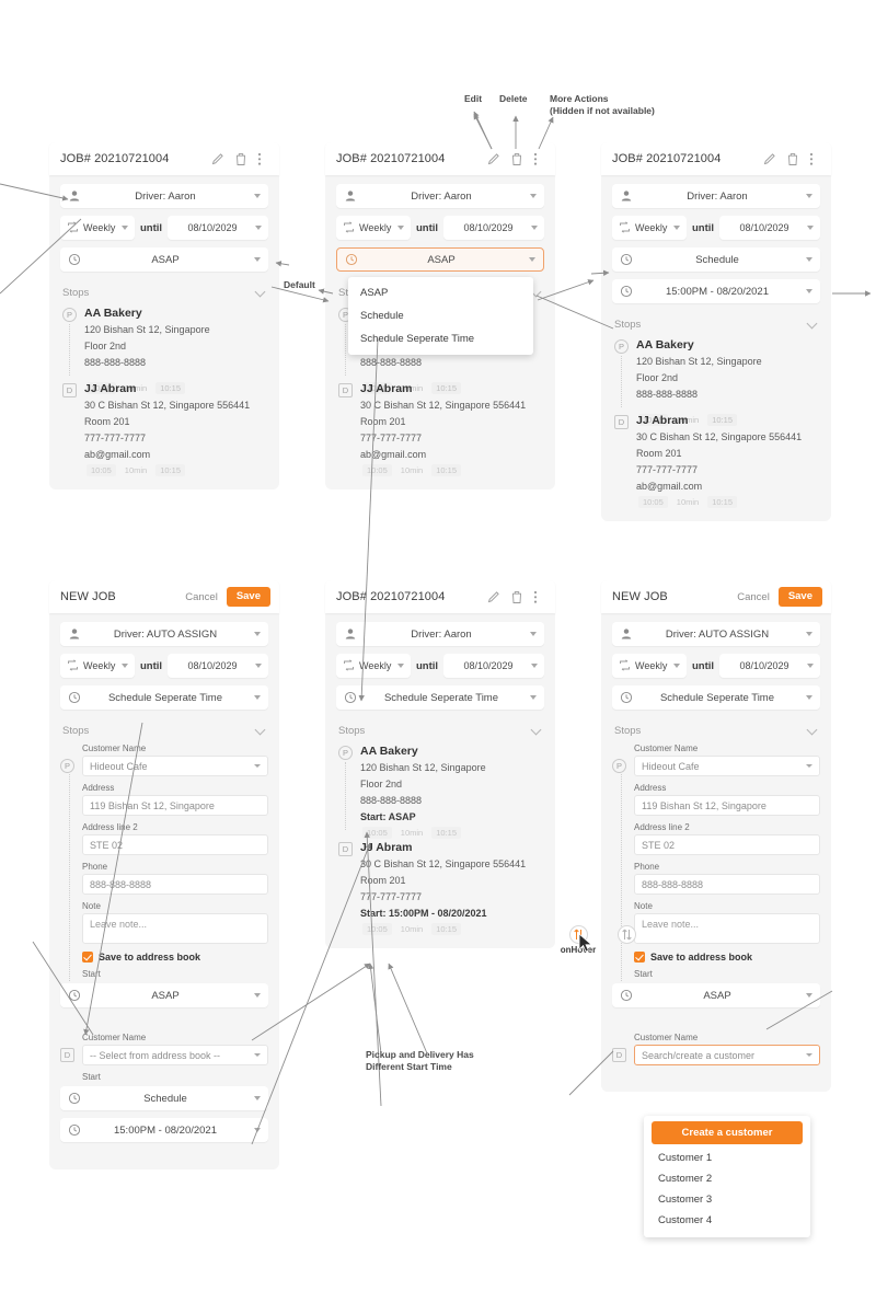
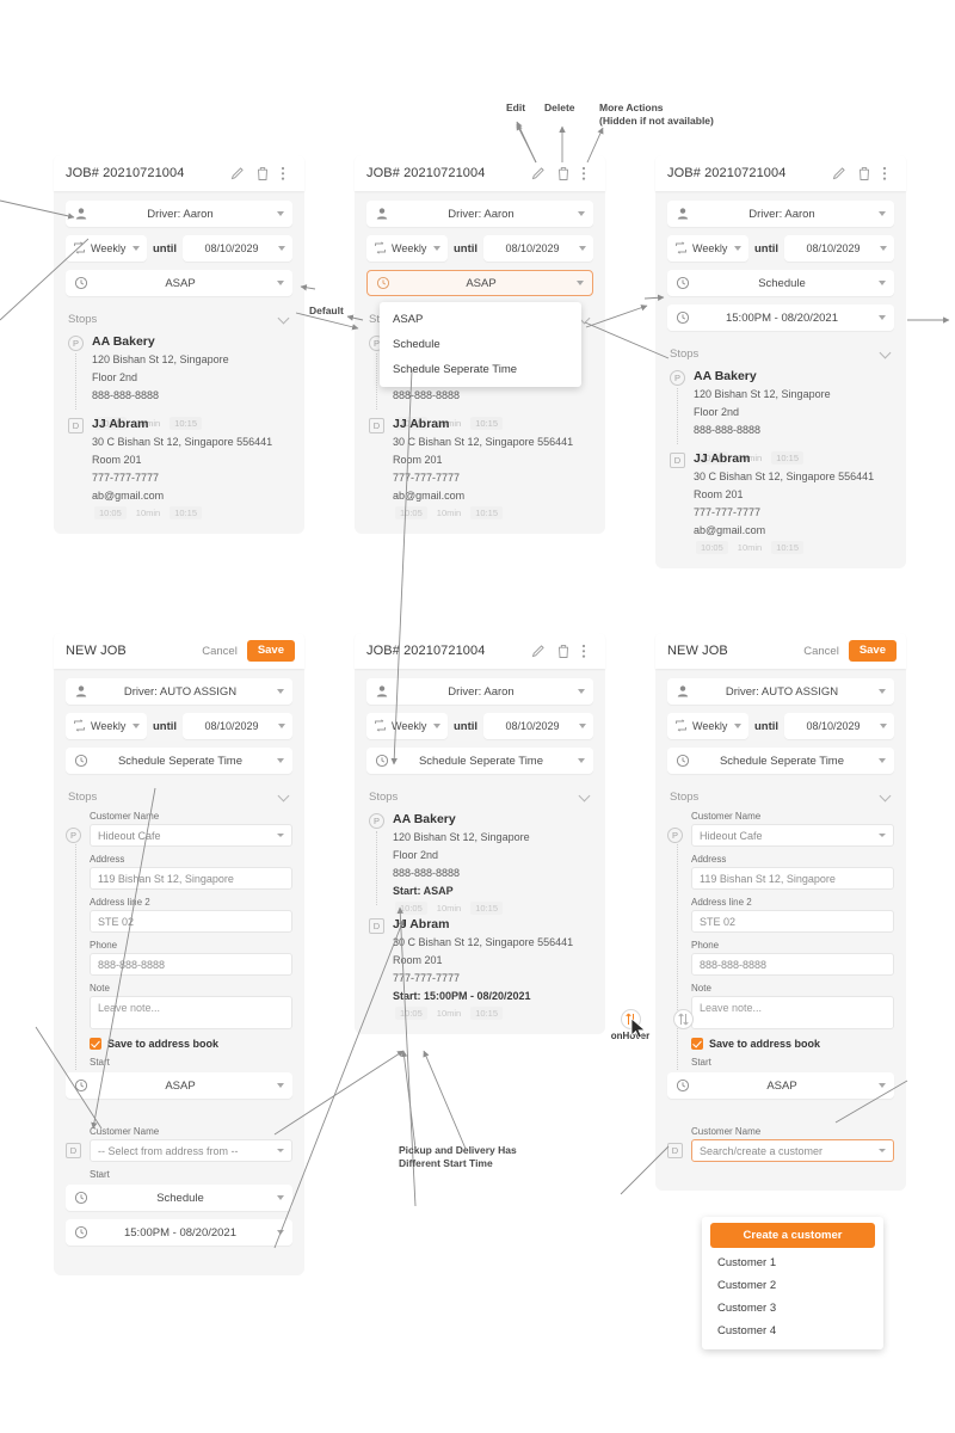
  Edit
  Delete
  More Actions
  (Hidden if not available)
  Default
  Pickup and Delivery Has
  Different Start Time
  onHoer
  JOB# 20210721004
  Driver: Aaron
  Weekly
  until
  08/10/2029
  ASAP
  Stops
  P
  AA Bakery
  120 Bishan St 12, Singapore
  Floor 2nd
  888-888-8888
  10:05
  10min
  10:15
  D
  JJ Abram
  30 C Bishan St 12, Singapore 556441
  Room 201
  777-777-7777
  ab@gmail.com
  10:05
  10min
  10:15
  JOB# 20210721004
  Driver: Aaron
  Weekly
  until
  08/10/2029
  ASAP
  P
  888-888-8888
  10:05
  10min
  10:15
  D
  JJ Abram
  30 C Bishan St 12, Singapore 556441
  Room 201
  777-777-7777
  ab@gmail.com
  10:05
  10min
  10:15
  ASAP
  Schedule
  Schedule Seperate Time
  JOB# 20210721004
  Driver: Aaron
  Weekly
  until
  08/10/2029
  Schedule
  15:00PM - 08/20/2021
  Stops
  P
  AA Bakery
  120 Bishan St 12, Singapore
  Floor 2nd
  888-888-8888
  10:05
  10min
  10:15
  D
  JJ Abram
  30 C Bishan St 12, Singapore 556441
  Room 201
  777-777-7777
  ab@gmail.com
  10:05
  10min
  10:15
  NEW JOB
  Cancel
  Save
  Driver: AUTO ASSIGN
  Weekly
  until
  08/10/2029
  Schedule Seperate Time
  Stops
  P
  Customer Nae
  Hideout Cafe
  Address
  119 Bishan St 12, Singapore
  Address lie 2
  STE 0
  Phone
  888-888-8888
  Note
  Leave note...
  Save to address book
  Stat
  ASAP
  D
  Customer Name
- -- Select from address book --
+ -- Select from address from --
  Start
  Schedule
  15:00PM - 08/20/2021
  JOB# 20210721004
  Driver: Aaron
  Weekly
  until
  08/10/2029
  Schedule Seperate Time
  Stops
  P
  AA Bakery
  120 Bishan St 12, Singapore
  Floor 2nd
  888-888-8888
  Start: ASAP
  10:05
  10min
  10:15
  D
  JJ Abram
  3 C Bishan St 12, Singapore 556441
  Room 201
  777-777-7777
  Start: 15:00PM - 08/20/2021
  10:05
  10min
  10:15
  NEW JOB
  Cancel
  Save
  Driver: AUTO ASSIGN
  Weekly
  until
  08/10/2029
  Schedule Seperate Time
  Stops
  P
  Customer Name
  Hideout Cafe
  Address
  119 Bishan St 12, Singapore
  Address line 2
  STE 02
  Phone
  888-888-8888
  Note
  Leave note...
  Save to address book
  Start
  ASAP
  D
  Customer Name
  Search/create a customer
  Create a customer
  Customer 1
  Customer 2
  Customer 3
  Customer 4
